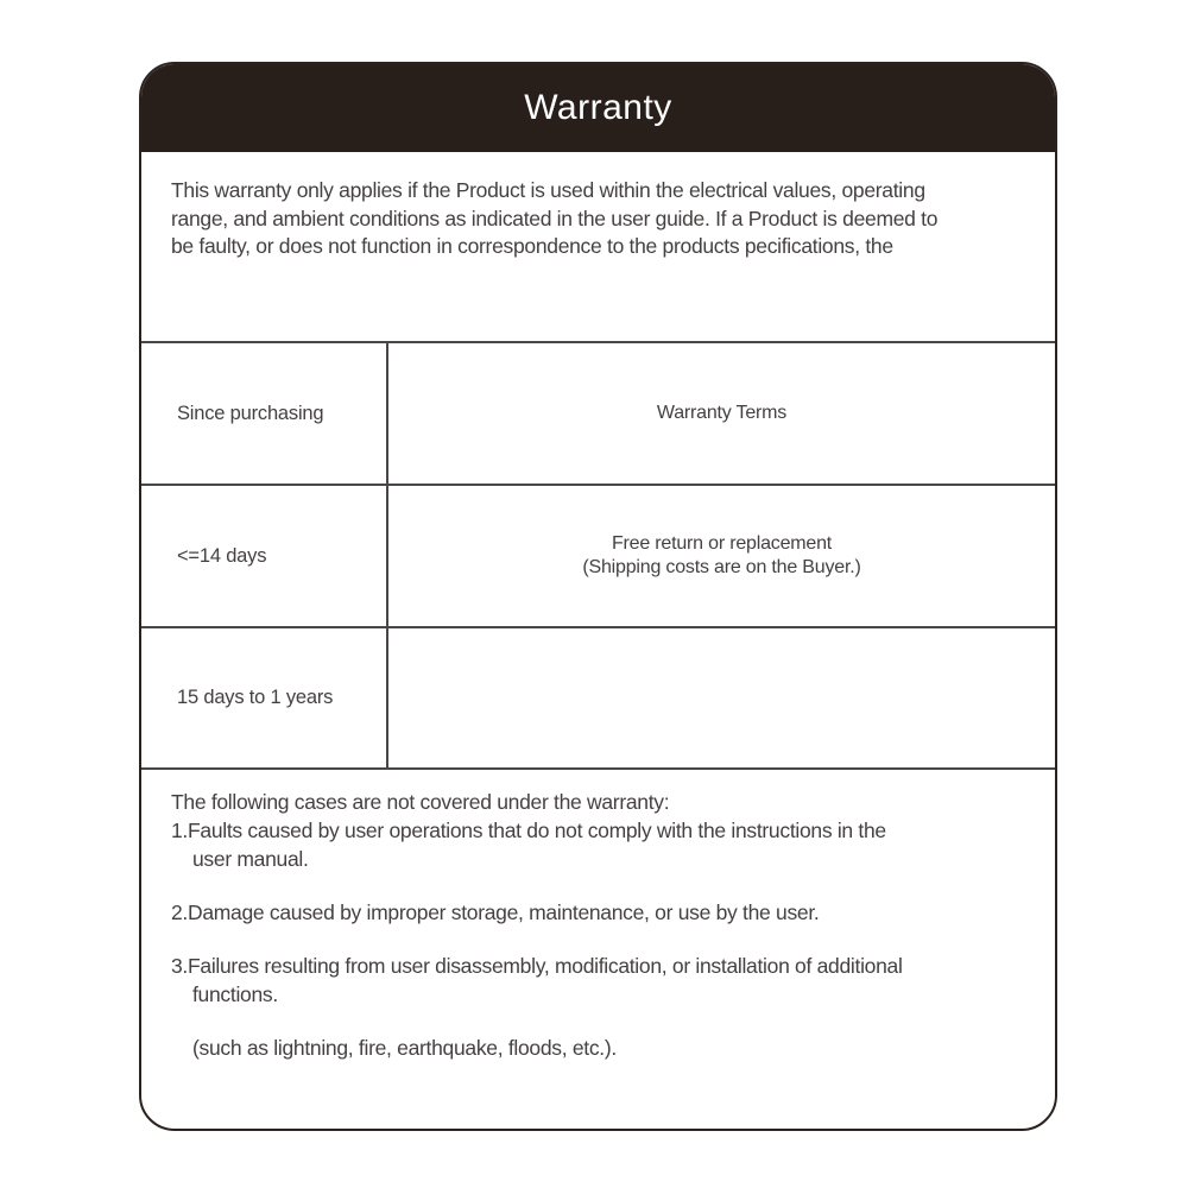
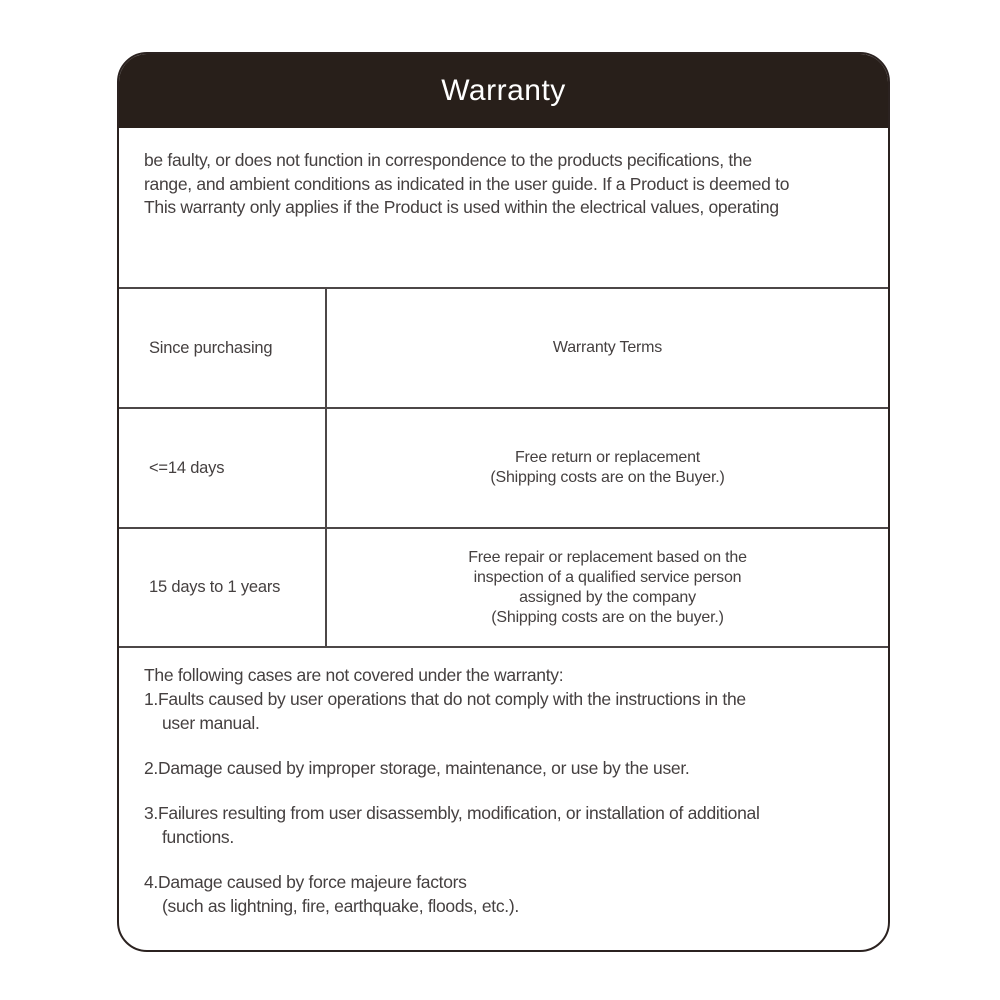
  Warranty
- This warranty only applies if the Product is used within the electrical values, operating
+ be faulty, or does not function in correspondence to the products pecifications, the
  range, and ambient conditions as indicated in the user guide. If a Product is deemed to
- be faulty, or does not function in correspondence to the products pecifications, the
+ This warranty only applies if the Product is used within the electrical values, operating
  Since purchasing
  Warranty Terms
  <=14 days
  Free return or replacement
  (Shipping costs are on the Buyer.)
  15 days to 1 years
+ Free repair or replacement based on the
+ inspection of a qualified service person
+ assigned by the company
+ (Shipping costs are on the buyer.)
  The following cases are not covered under the warranty:
  1.Faults caused by user operations that do not comply with the instructions in the
  user manual.
  2.Damage caused by improper storage, maintenance, or use by the user.
  3.Failures resulting from user disassembly, modification, or installation of additional
  functions.
+ 4.Damage caused by force majeure factors
  (such as lightning, fire, earthquake, floods, etc.).
